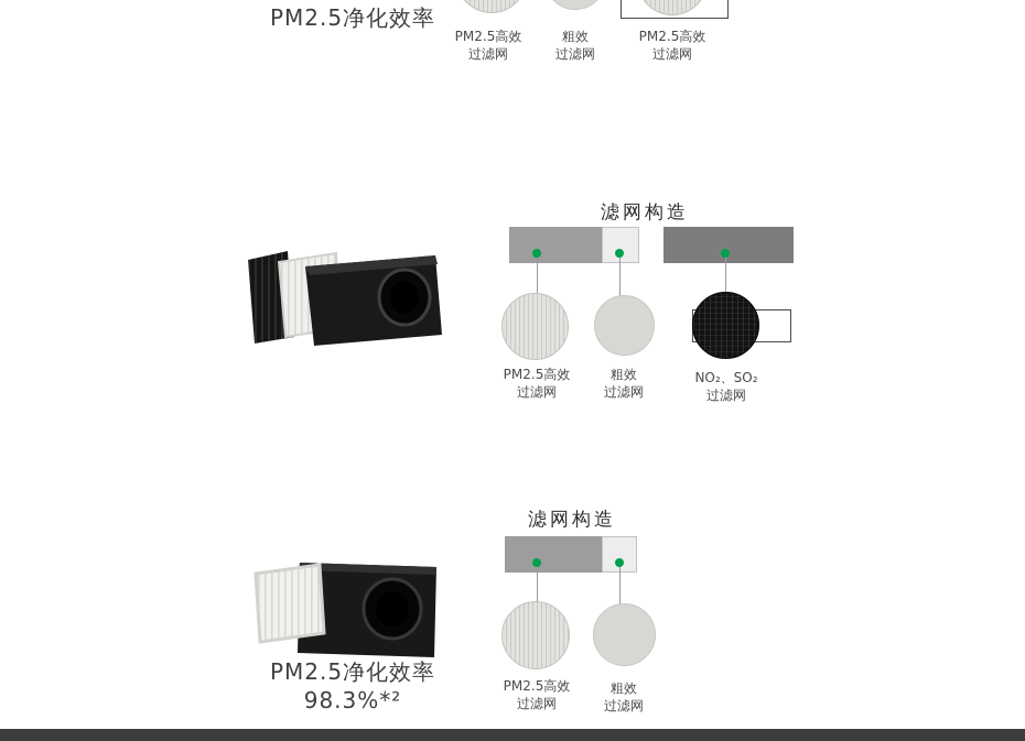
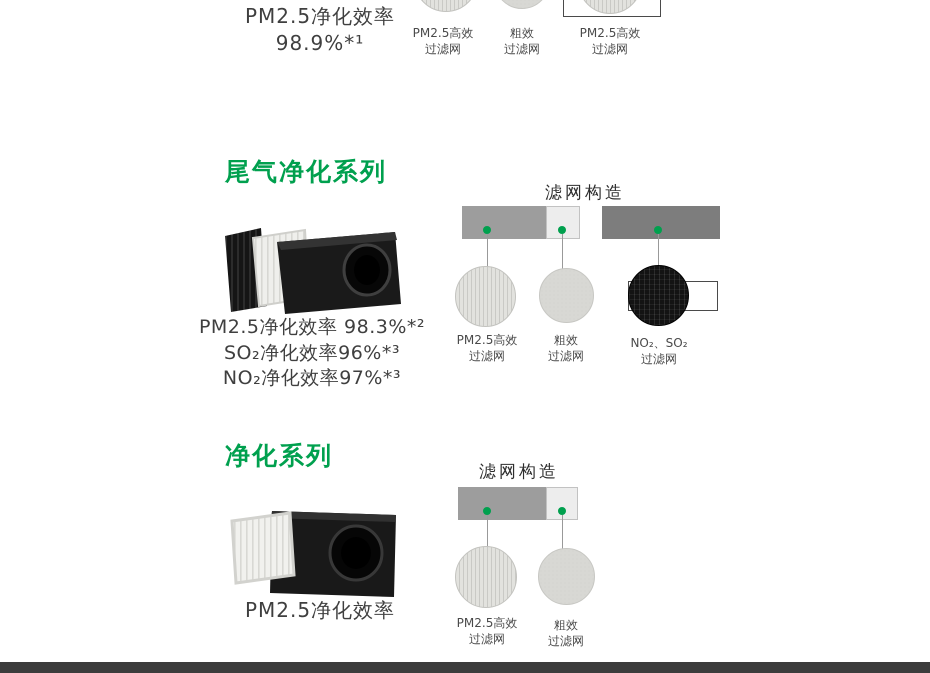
  PM2.5净化效率
+ 98.9%*¹
  PM2.5高效
  过滤网
  粗效
  过滤网
  PM2.5高效
  过滤网
+ 尾气净化系列
  滤网构造
  PM2.5高效
  过滤网
  粗效
  过滤网
  NO₂、SO₂
  过滤网
+ PM2.5净化效率 98.3%*²
+ SO₂净化效率96%*³
+ NO₂净化效率97%*³
+ 净化系列
  滤网构造
  PM2.5高效
  过滤网
  粗效
  过滤网
  PM2.5净化效率
- 98.3%*²
